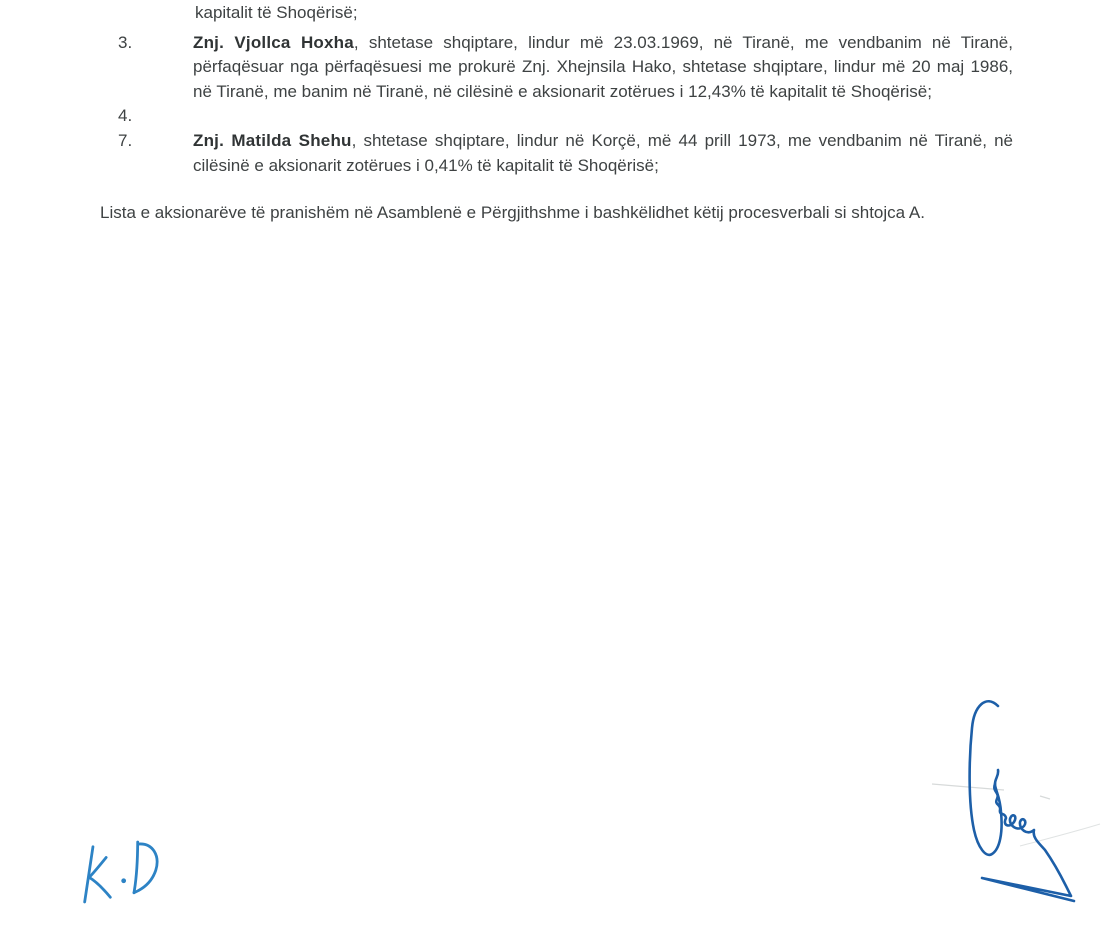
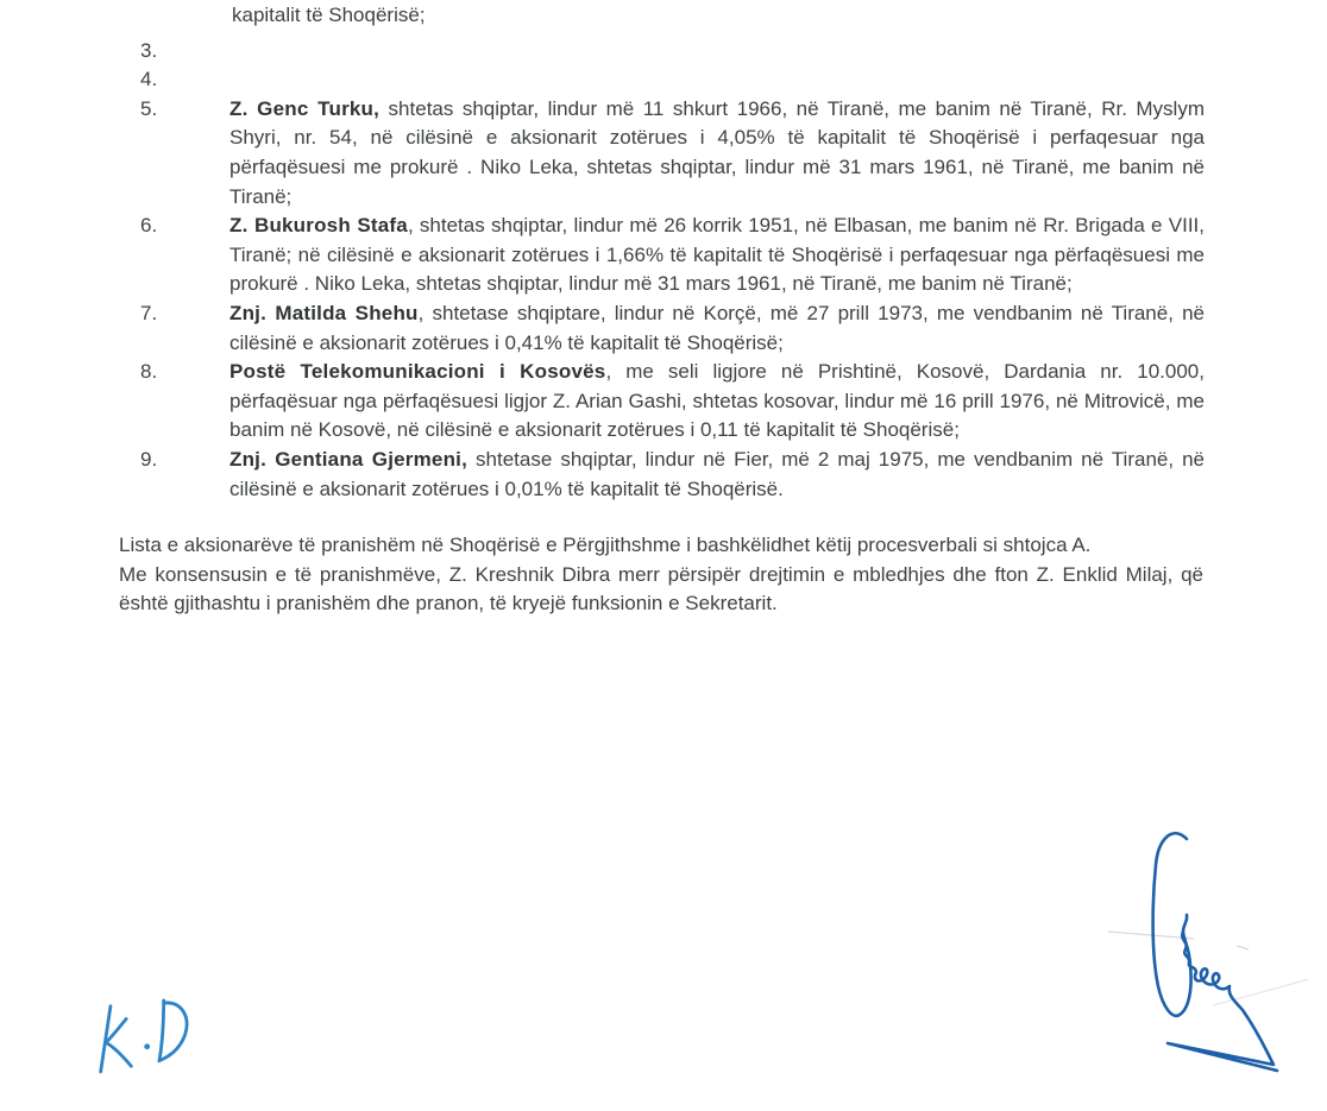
  kapitalit të Shoqërisë;
  3.
- Znj. Vjollca Hoxha, shtetase shqiptare, lindur më 23.03.1969, në Tiranë, me vendbanim në Tiranë, përfaqësuar nga përfaqësuesi me prokurë Znj. Xhejnsila Hako, shtetase shqiptare, lindur më 20 maj 1986, në Tiranë, me banim në Tiranë, në cilësinë e aksionarit zotërues i 12,43% të kapitalit të Shoqërisë;
  4.
+ 5.
+ Z. Genc Turku, shtetas shqiptar, lindur më 11 shkurt 1966, në Tiranë, me banim në Tiranë, Rr. Myslym Shyri, nr. 54, në cilësinë e aksionarit zotërues i 4,05% të kapitalit të Shoqërisë i perfaqesuar nga përfaqësuesi me prokurë . Niko Leka, shtetas shqiptar, lindur më 31 mars 1961, në Tiranë, me banim në Tiranë;
+ 6.
+ Z. Bukurosh Stafa, shtetas shqiptar, lindur më 26 korrik 1951, në Elbasan, me banim në Rr. Brigada e VIII, Tiranë; në cilësinë e aksionarit zotërues i 1,66% të kapitalit të Shoqërisë i perfaqesuar nga përfaqësuesi me prokurë . Niko Leka, shtetas shqiptar, lindur më 31 mars 1961, në Tiranë, me banim në Tiranë;
  7.
- Znj. Matilda Shehu, shtetase shqiptare, lindur në Korçë, më 44 prill 1973, me vendbanim në Tiranë, në cilësinë e aksionarit zotërues i 0,41% të kapitalit të Shoqërisë;
+ Znj. Matilda Shehu, shtetase shqiptare, lindur në Korçë, më 27 prill 1973, me vendbanim në Tiranë, në cilësinë e aksionarit zotërues i 0,41% të kapitalit të Shoqërisë;
+ 8.
+ Postë Telekomunikacioni i Kosovës, me seli ligjore në Prishtinë, Kosovë, Dardania nr. 10.000, përfaqësuar nga përfaqësuesi ligjor Z. Arian Gashi, shtetas kosovar, lindur më 16 prill 1976, në Mitrovicë, me banim në Kosovë, në cilësinë e aksionarit zotërues i 0,11 të kapitalit të Shoqërisë;
+ 9.
+ Znj. Gentiana Gjermeni, shtetase shqiptar, lindur në Fier, më 2 maj 1975, me vendbanim në Tiranë, në cilësinë e aksionarit zotërues i 0,01% të kapitalit të Shoqërisë.
- Lista e aksionarëve të pranishëm në Asamblenë e Përgjithshme i bashkëlidhet këtij procesverbali si shtojca A.
+ Lista e aksionarëve të pranishëm në Shoqërisë e Përgjithshme i bashkëlidhet këtij procesverbali si shtojca A.
+ Me konsensusin e të pranishmëve, Z. Kreshnik Dibra merr përsipër drejtimin e mbledhjes dhe fton Z. Enklid Milaj, që është gjithashtu i pranishëm dhe pranon, të kryejë funksionin e Sekretarit.
